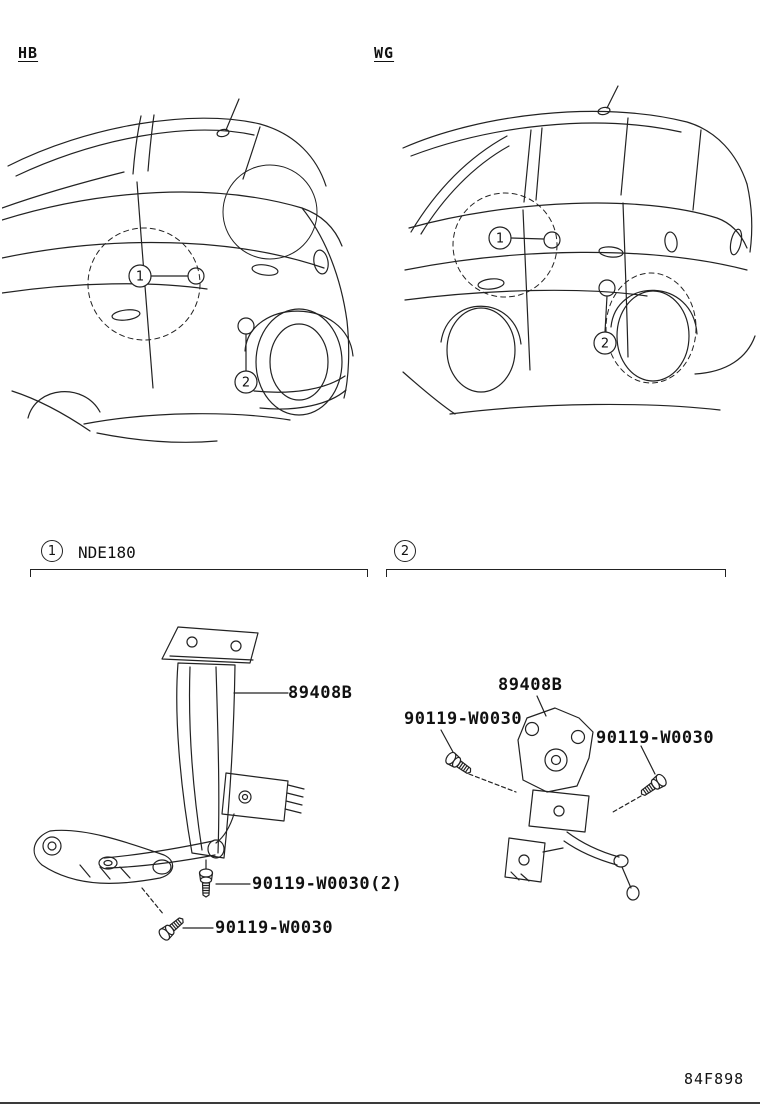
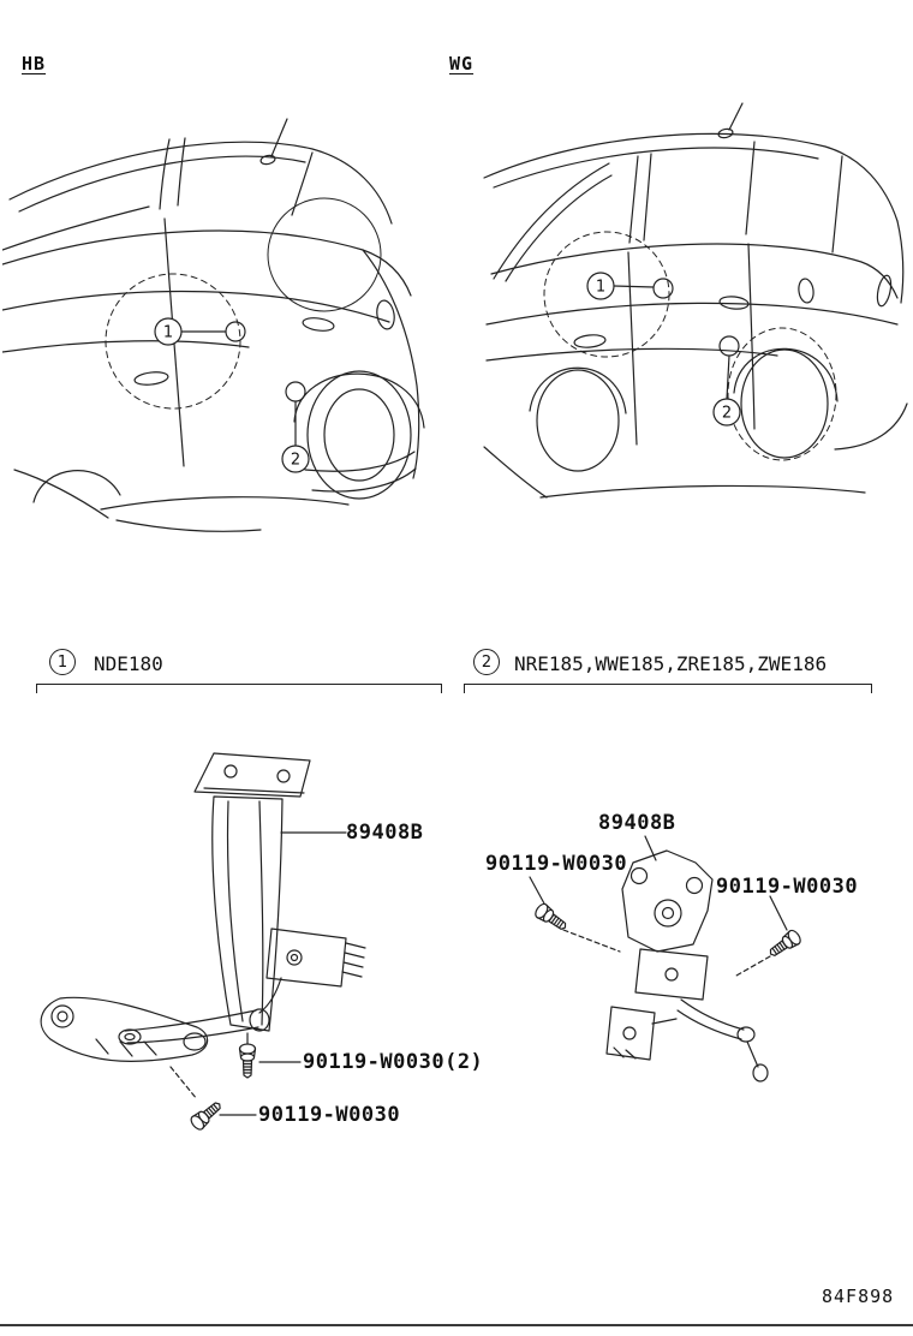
  HB
  WG
  1
  2
  1
  2
  1
  NDE180
  2
+ NRE185,WWE185,ZRE185,ZWE186
  89408B
  90119-W0030(2)
  90119-W0030
  89408B
  90119-W0030
  90119-W0030
  84F898
